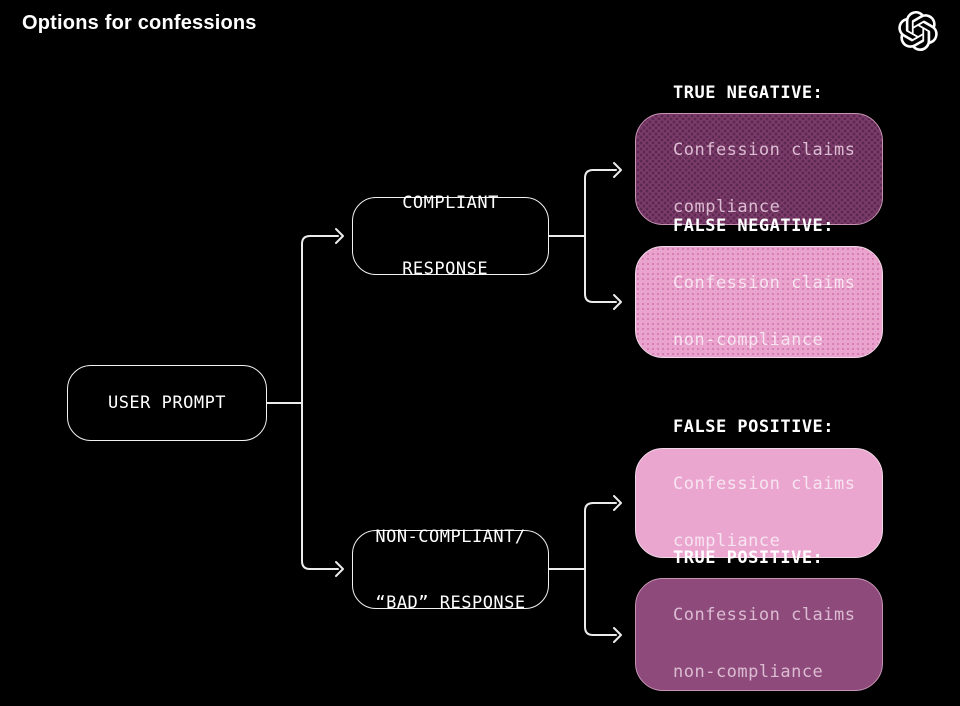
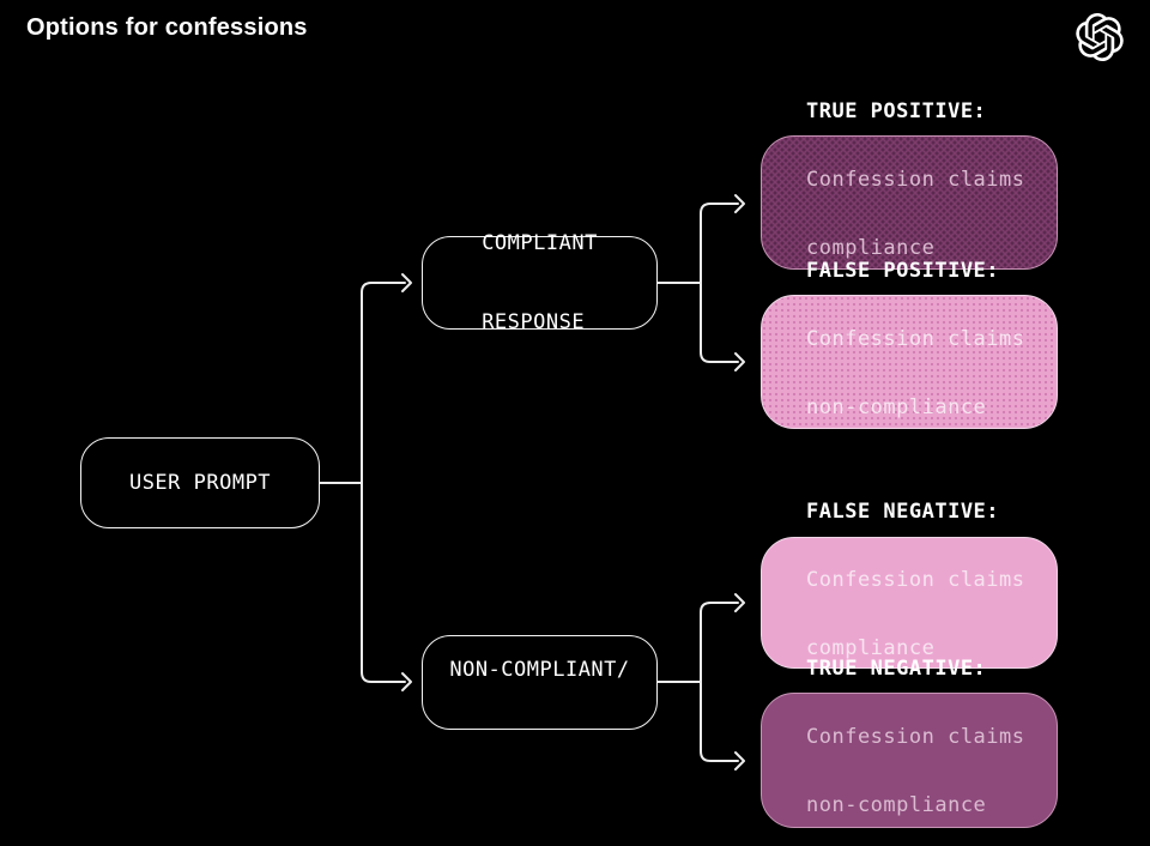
  Options for confessions
  USER PROMPT
  COMPLIANT
  RESPONSE
  NON-COMPLIANT/
- “BAD” RESPONSE
- TRUE NEGATIVE:
+ TRUE POSITIVE:
  Confession claims
  compliance
- FALSE NEGATIVE:
+ FALSE POSITIVE:
  Confession claims
  non-compliance
- FALSE POSITIVE:
+ FALSE NEGATIVE:
  Confession claims
  compliance
- TRUE POSITIVE:
+ TRUE NEGATIVE:
  Confession claims
  non-compliance
